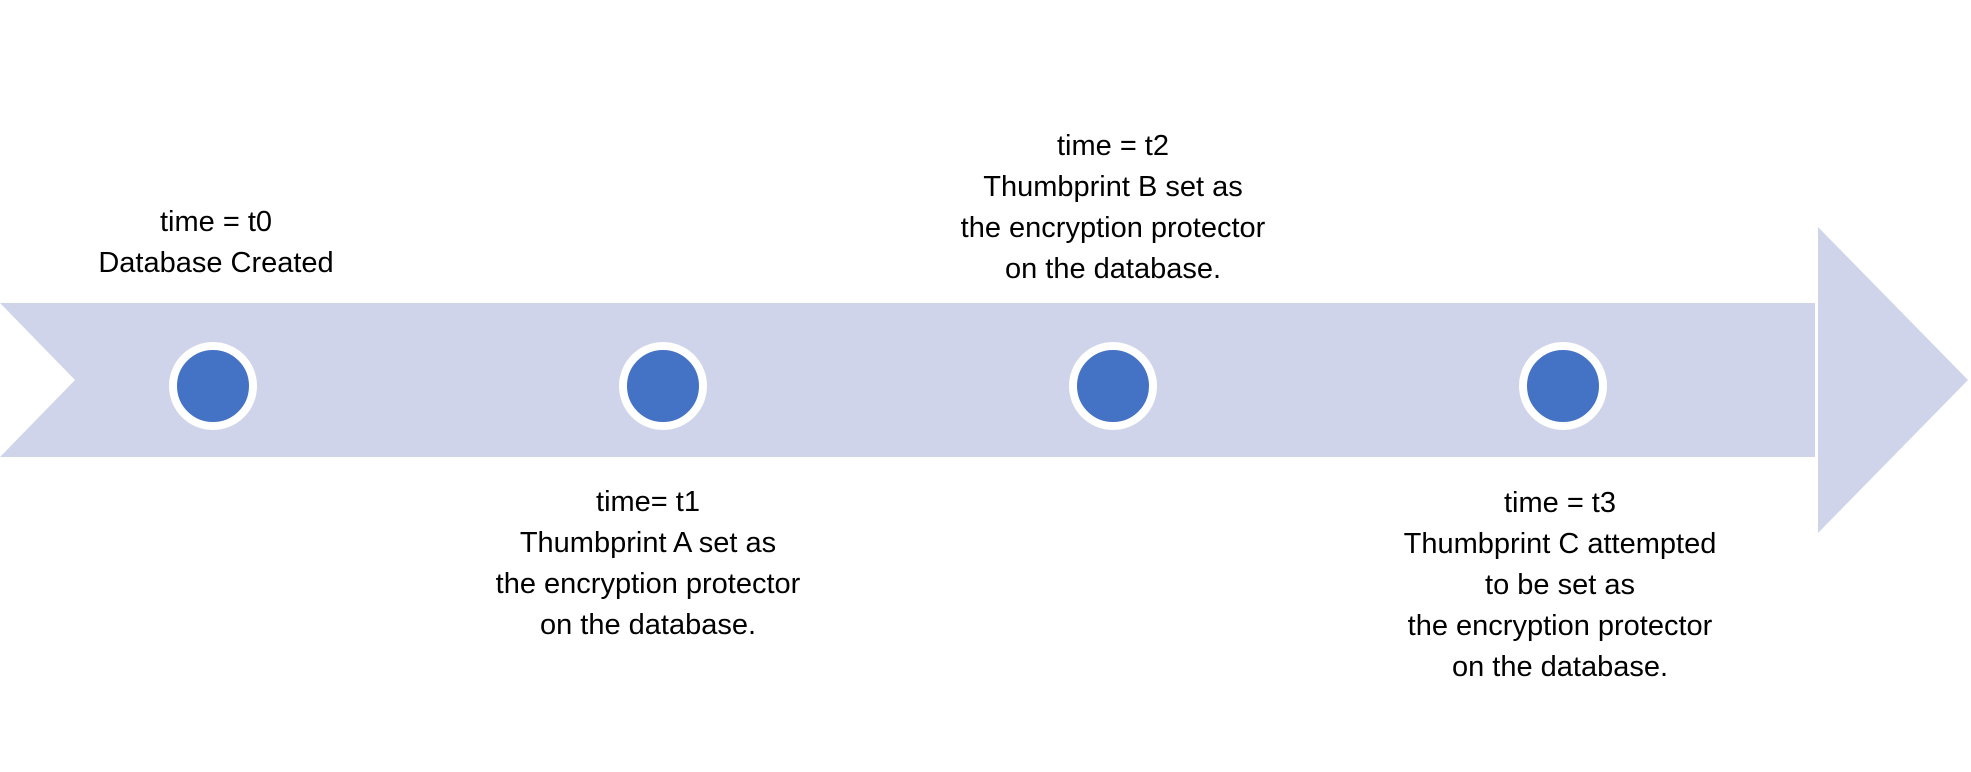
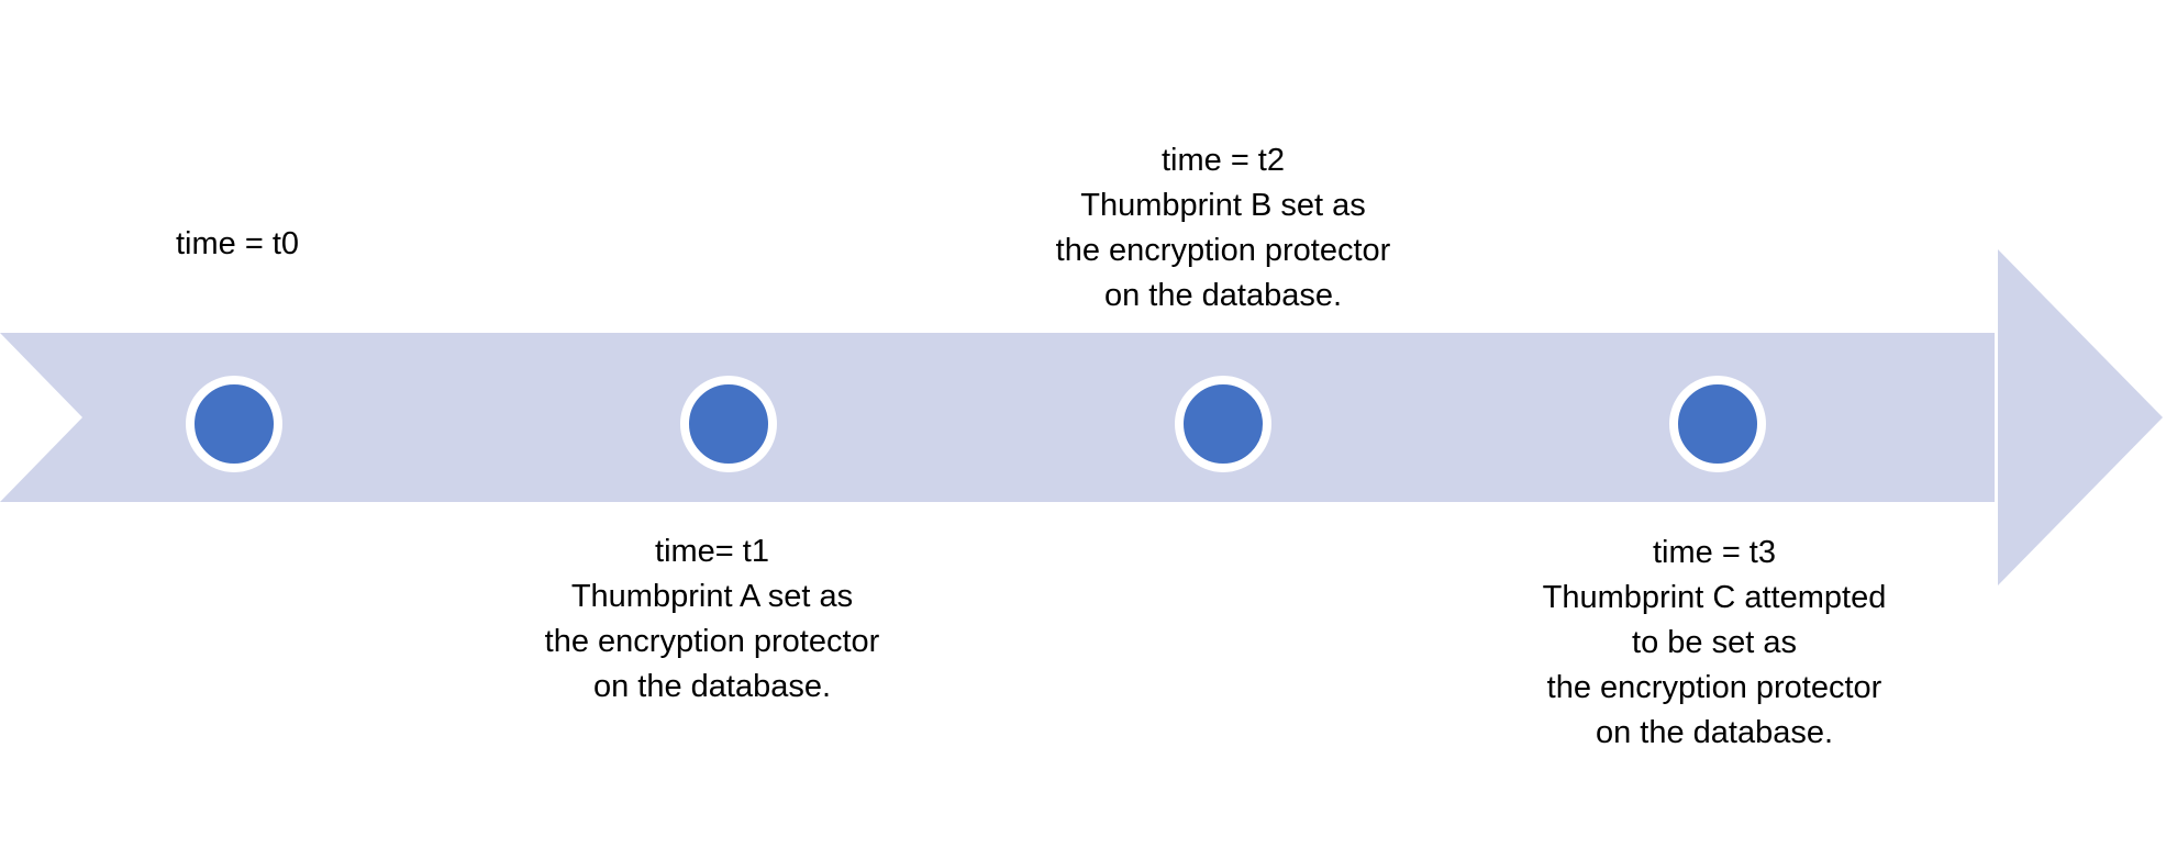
  time = t0
- Database Created
  time= t1
  Thumbprint A set as
  the encryption protector
  on the database.
  time = t2
  Thumbprint B set as
  the encryption protector
  on the database.
  time = t3
  Thumbprint C attempted
  to be set as
  the encryption protector
  on the database.
